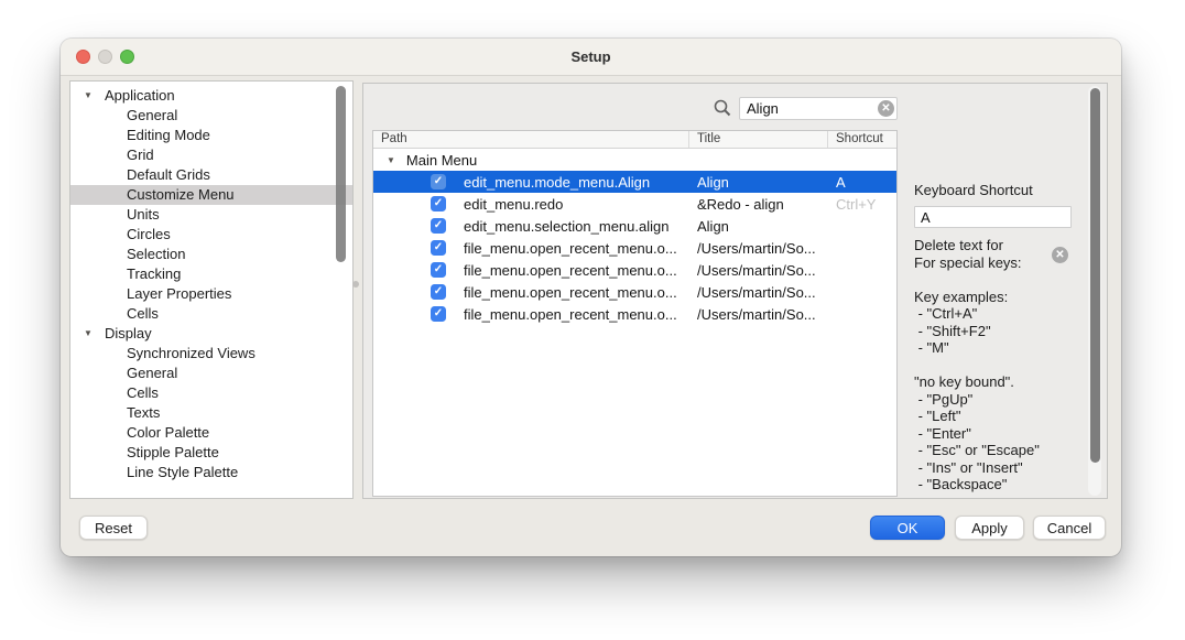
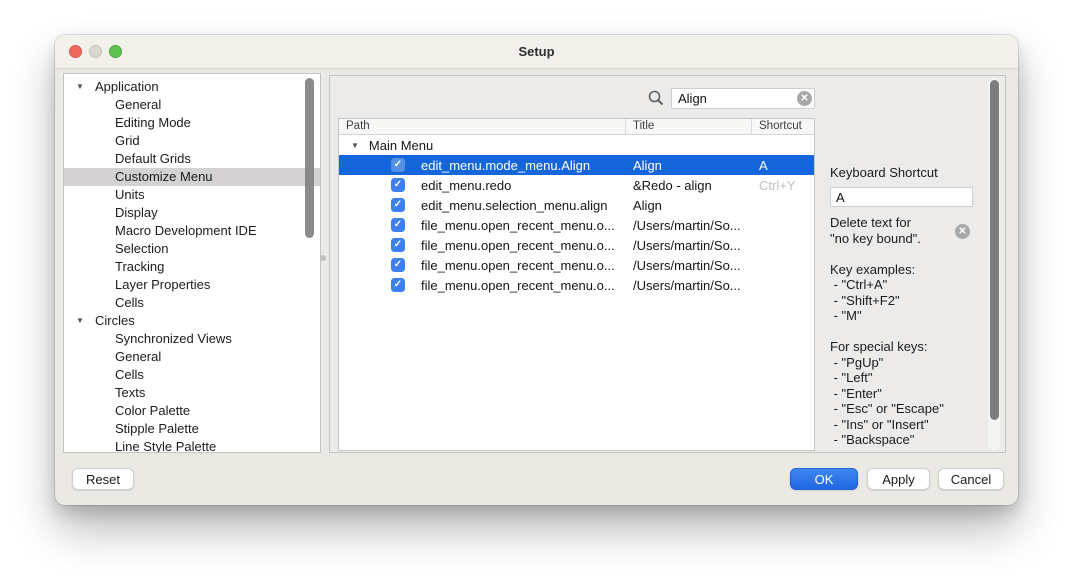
  Setup
  ▼
  Application
  General
  Editing Mode
  Grid
  Default Grids
  Customize Menu
  Units
- Circles
+ Display
+ Macro Development IDE
  Selection
  Tracking
  Layer Properties
  Cells
  ▼
- Display
+ Circles
  Synchronized Views
  General
  Cells
  Texts
  Color Palette
  Stipple Palette
  Line Style Palette
  Align
  ✕
  Path
  Title
  Shortcut
  ▼
  Main Menu
  ✓
  edit_menu.mode_menu.Align
  Align
  A
  ✓
  edit_menu.redo
  &Redo - align
  Ctrl+Y
  ✓
  edit_menu.selection_menu.align
  Align
  ✓
  file_menu.open_recent_menu.o...
  /Users/martin/So...
  ✓
  file_menu.open_recent_menu.o...
  /Users/martin/So...
  ✓
  file_menu.open_recent_menu.o...
  /Users/martin/So...
  ✓
  file_menu.open_recent_menu.o...
  /Users/martin/So...
  Keyboard Shortcut
  A
  Delete text for
- For special keys:
+ "no key bound".
  Key examples:
  - "Ctrl+A"
  - "Shift+F2"
  - "M"
- "no key bound".
+ For special keys:
  - "PgUp"
  - "Left"
  - "Enter"
  - "Esc" or "Escape"
  - "Ins" or "Insert"
  - "Backspace"
  ✕
  Reset
  OK
  Apply
  Cancel
